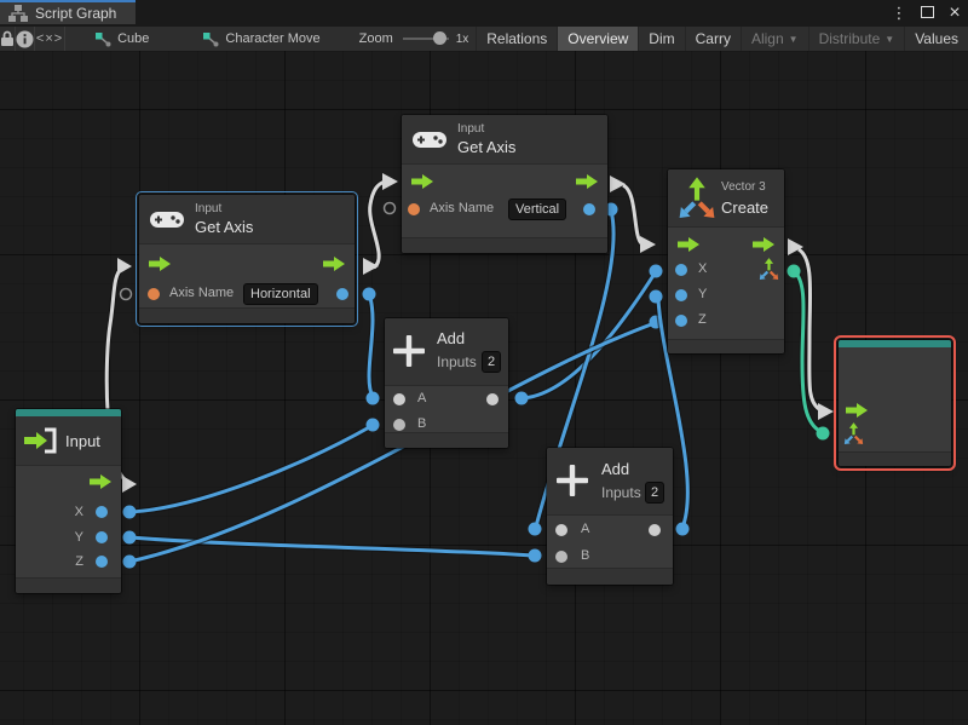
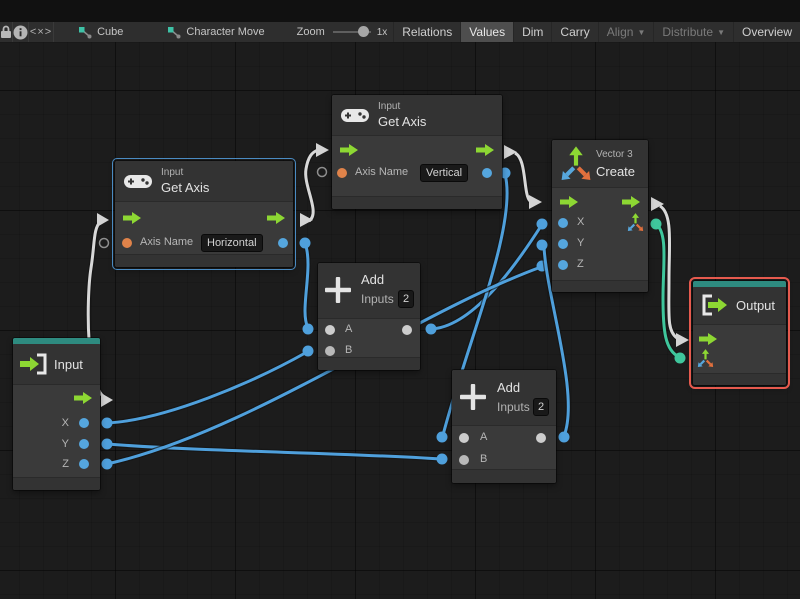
- Script Graph
- ⋮
- ×
  <×>
  Cube
  Character Move
  Zoom
  1x
  Relations
- Overview
+ Values
  Dim
  Carry
  Align
  ▼
  Distribute
  ▼
- Values
+ Overview
  Input
  Get Axis
  Axis Name
  Vertical
  Input
  Get Axis
  Axis Name
  Horizontal
  Add
  Inputs
  2
  A
  B
  Add
  Inputs
  2
  A
  B
  Vector 3
  Create
  X
  Y
  Z
+ Output
  Input
  X
  Y
  Z
